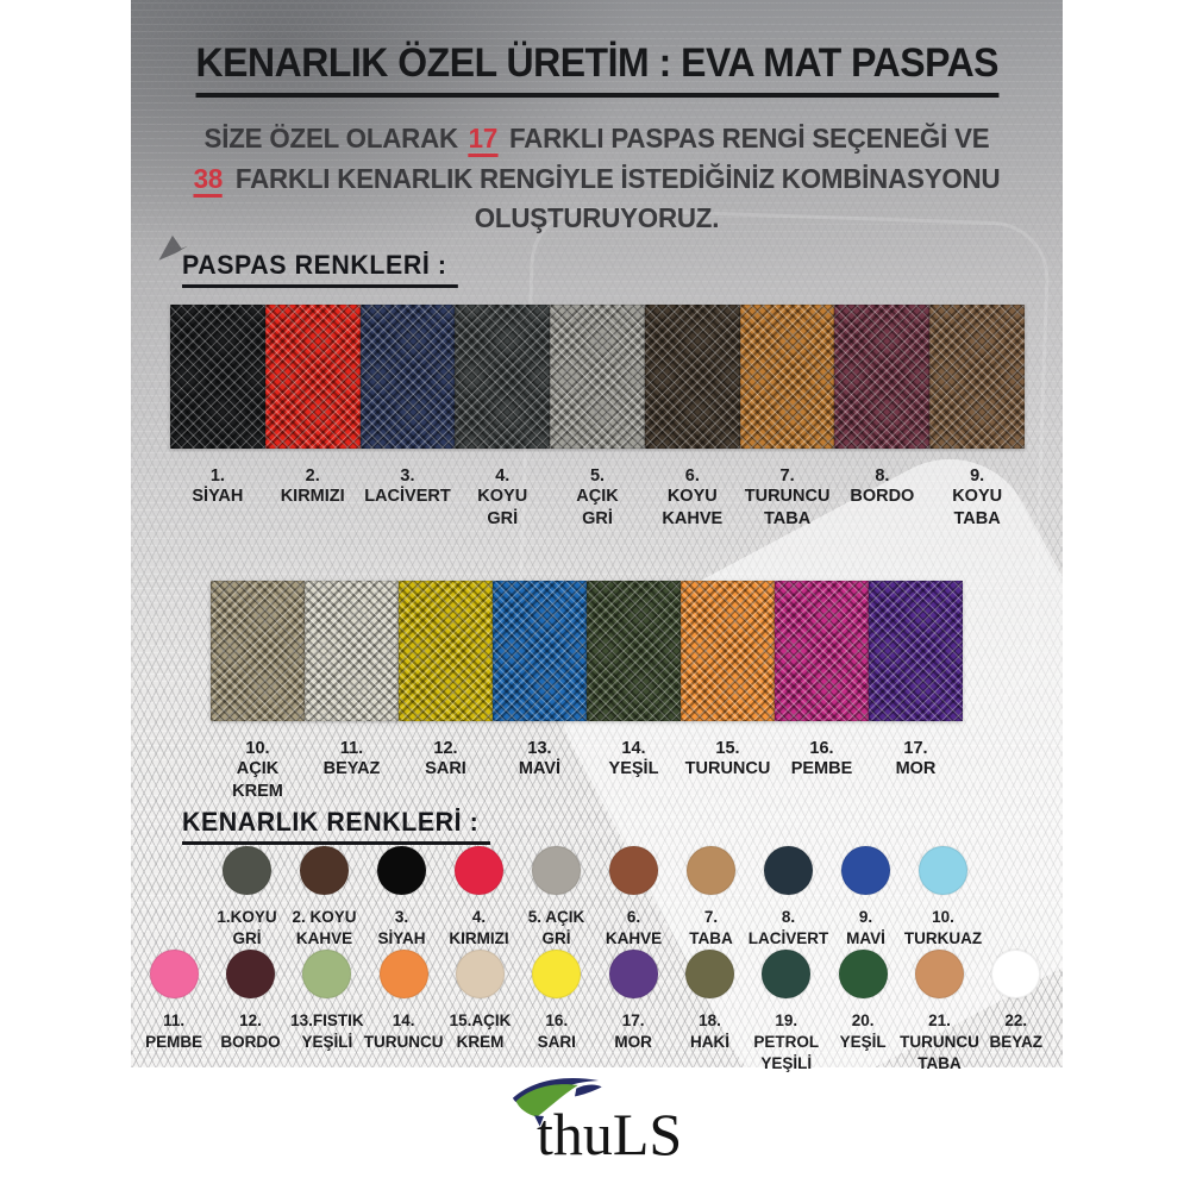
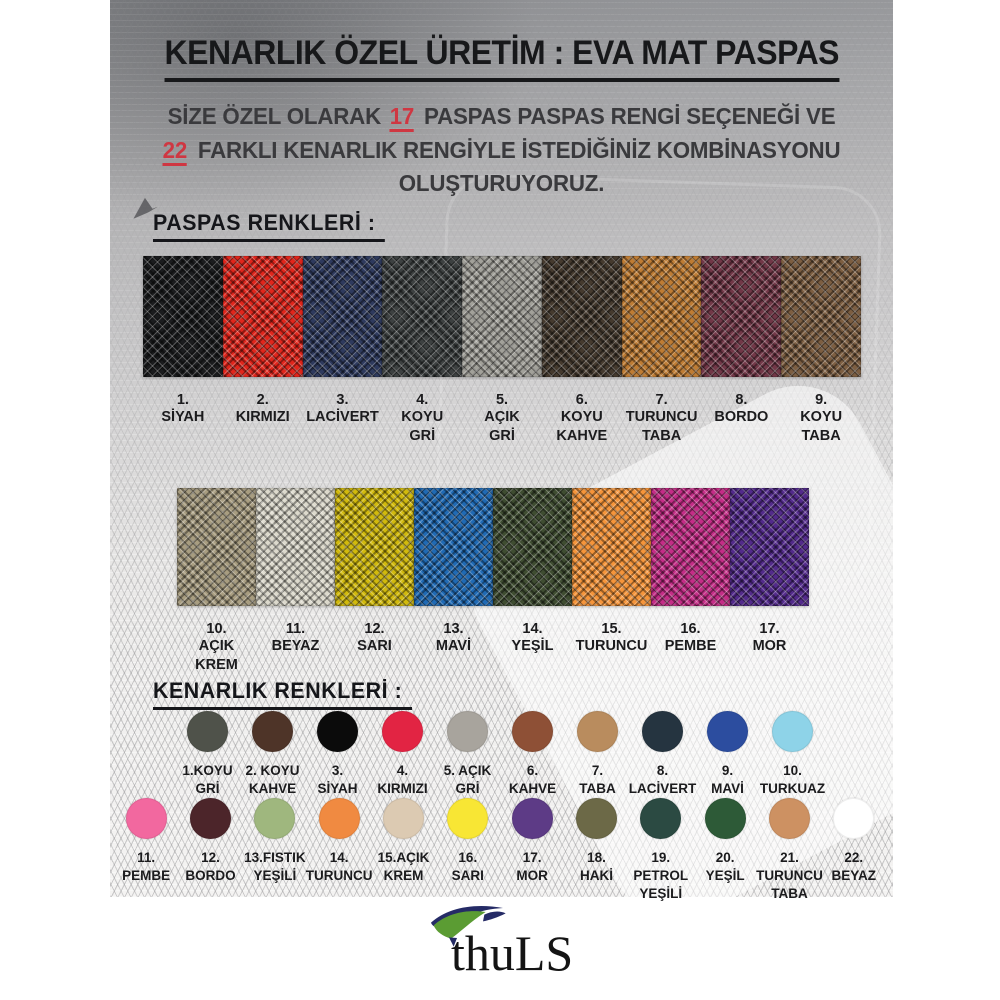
  KENARLIK ÖZEL ÜRETİM : EVA MAT PASPAS
- SİZE ÖZEL OLARAK 17 FARKLI PASPAS RENGİ SEÇENEĞİ VE
+ SİZE ÖZEL OLARAK 17 PASPAS PASPAS RENGİ SEÇENEĞİ VE
- 38 FARKLI KENARLIK RENGİYLE İSTEDİĞİNİZ KOMBİNASYONU OLUŞTURUYORUZ.
+ 22 FARKLI KENARLIK RENGİYLE İSTEDİĞİNİZ KOMBİNASYONU OLUŞTURUYORUZ.
  PASPAS RENKLERİ :
  1.
  SİYAH
  2.
  KIRMIZI
  3.
  LACİVERT
  4.
  KOYU
  GRİ
  5.
  AÇIK
  GRİ
  6.
  KOYU
  KAHVE
  7.
  TURUNCU
  TABA
  8.
  BORDO
  9.
  KOYU
  TABA
  10.
  AÇIK
  KREM
  11.
  BEYAZ
  12.
  SARI
  13.
  MAVİ
  14.
  YEŞİL
  15.
  TURUNCU
  16.
  PEMBE
  17.
  MOR
  KENARLIK RENKLERİ :
  1.KOYU
  GRİ
  2. KOYU
  KAHVE
  3.
  SİYAH
  4.
  KIRMIZI
  5. AÇIK
  GRİ
  6.
  KAHVE
  7.
  TABA
  8.
  LACİVERT
  9.
  MAVİ
  10.
  TURKUAZ
  11.
  PEMBE
  12.
  BORDO
  13.FISTIK
  YEŞİLİ
  14.
  TURUNCU
  15.AÇIK
  KREM
  16.
  SARI
  17.
  MOR
  18.
  HAKİ
  19.
  PETROL
  YEŞİLİ
  20.
  YEŞİL
  21.
  TURUNCU
  TABA
  22.
  BEYAZ
  thuLS
